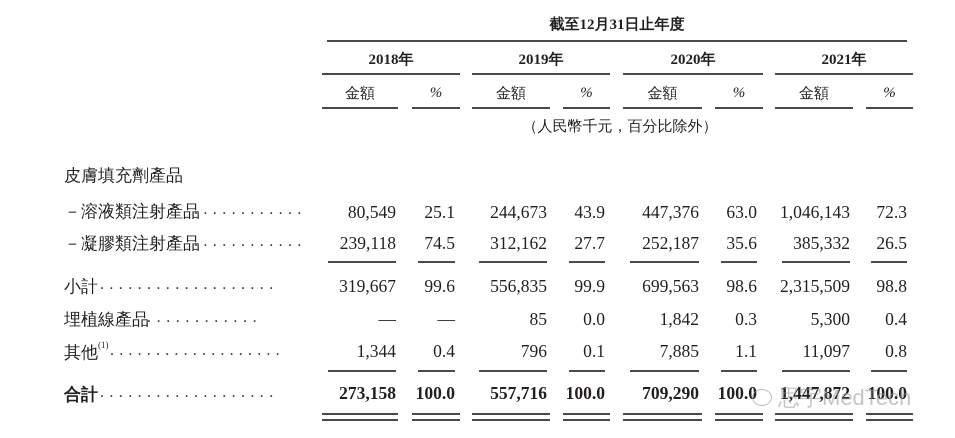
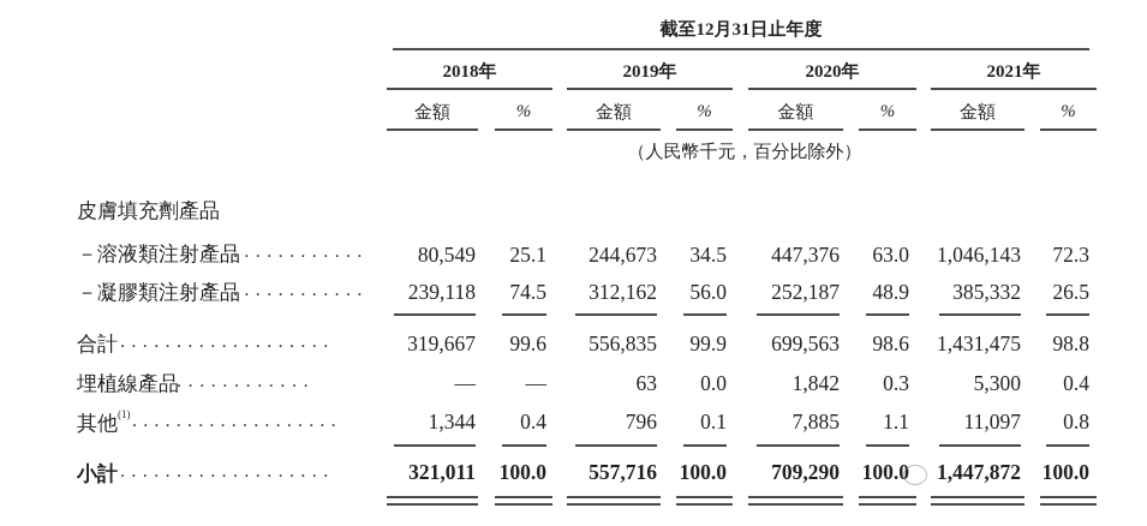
  截至12月31日止年度
  2018年
  2019年
  2020年
  2021年
  金額
  %
  金額
  %
  金額
  %
  金額
  %
  （人民幣千元，百分比除外）
  皮膚填充劑產品
  －溶液類注射產品
  ............
  －凝膠類注射產品
  ............
- 小計
+ 合計
  ...................
  埋植線產品
  ............
  其他(1)
  ...................
- 合計
+ 小計
  ...................
  80,549
  25.1
  244,673
- 43.9
+ 34.5
  447,376
  63.0
  1,046,143
  72.3
  239,118
  74.5
  312,162
- 27.7
+ 56.0
  252,187
- 35.6
+ 48.9
  385,332
  26.5
  319,667
  99.6
  556,835
  99.9
  699,563
  98.6
- 2,315,509
+ 1,431,475
  98.8
  —
  —
- 85
+ 63
  0.0
  1,842
  0.3
  5,300
  0.4
  1,344
  0.4
  796
  0.1
  7,885
  1.1
  11,097
  0.8
- 273,158
+ 321,011
  100.0
  557,716
  100.0
  709,290
  100.0
  1,447,872
  100.0
- 思宇MedTech
